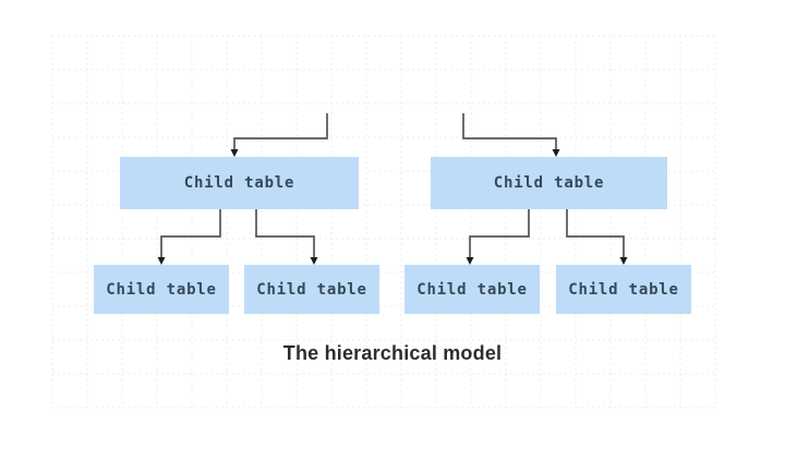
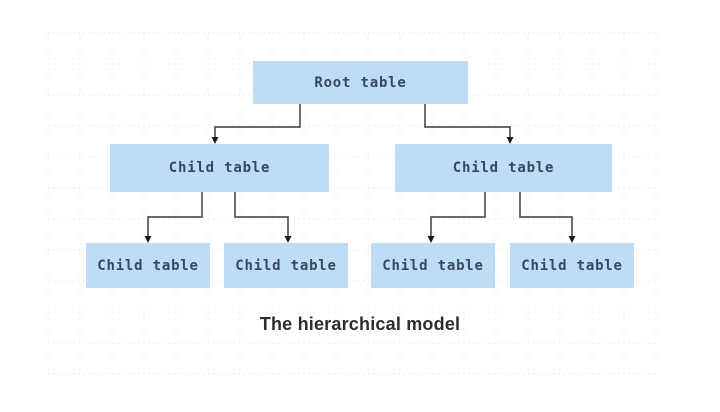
+ Root table
  Child table
  Child table
  Child table
  Child table
  Child table
  Child table
  The hierarchical model
